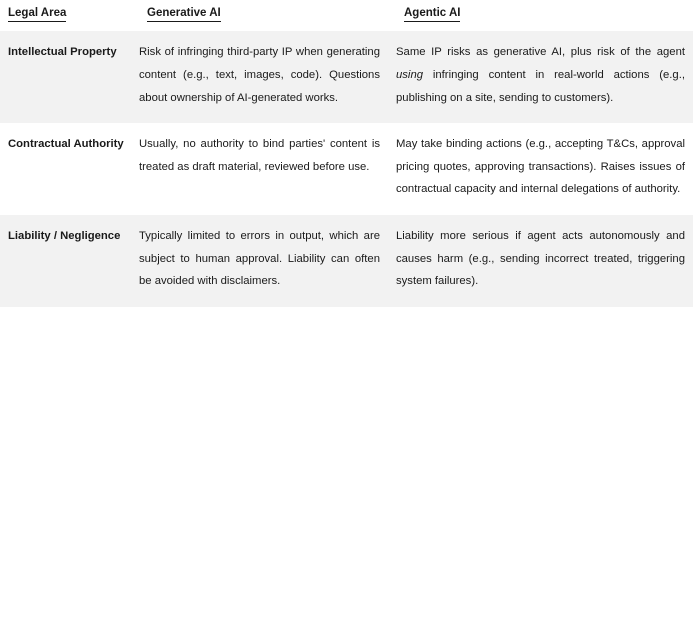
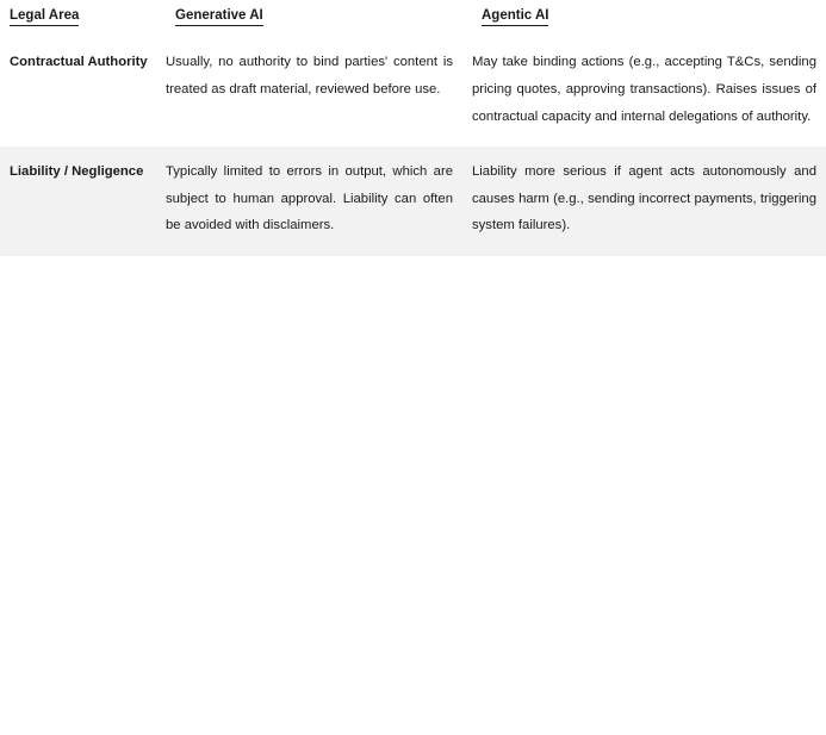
  Legal Area	Generative AI	Agentic AI
- Intellectual Property	Risk of infringing third-party IP when generating content (e.g., text, images, code). Questions about ownership of AI-generated works.	Same IP risks as generative AI, plus risk of the agent using infringing content in real-world actions (e.g., publishing on a site, sending to customers).
- Contractual Authority	Usually, no authority to bind parties' content is treated as draft material, reviewed before use.	May take binding actions (e.g., accepting T&Cs, approval pricing quotes, approving transactions). Raises issues of contractual capacity and internal delegations of authority.
+ Contractual Authority	Usually, no authority to bind parties' content is treated as draft material, reviewed before use.	May take binding actions (e.g., accepting T&Cs, sending pricing quotes, approving transactions). Raises issues of contractual capacity and internal delegations of authority.
- Liability / Negligence	Typically limited to errors in output, which are subject to human approval. Liability can often be avoided with disclaimers.	Liability more serious if agent acts autonomously and causes harm (e.g., sending incorrect treated, triggering system failures).
+ Liability / Negligence	Typically limited to errors in output, which are subject to human approval. Liability can often be avoided with disclaimers.	Liability more serious if agent acts autonomously and causes harm (e.g., sending incorrect payments, triggering system failures).
